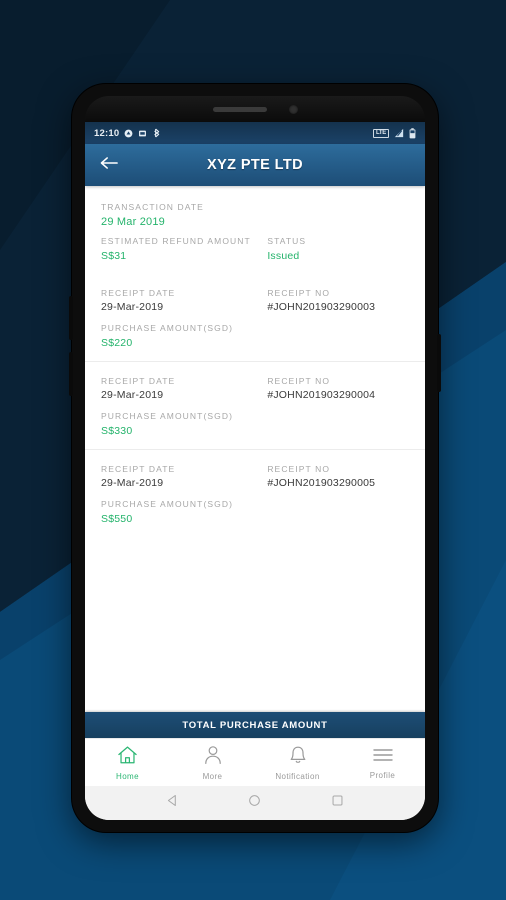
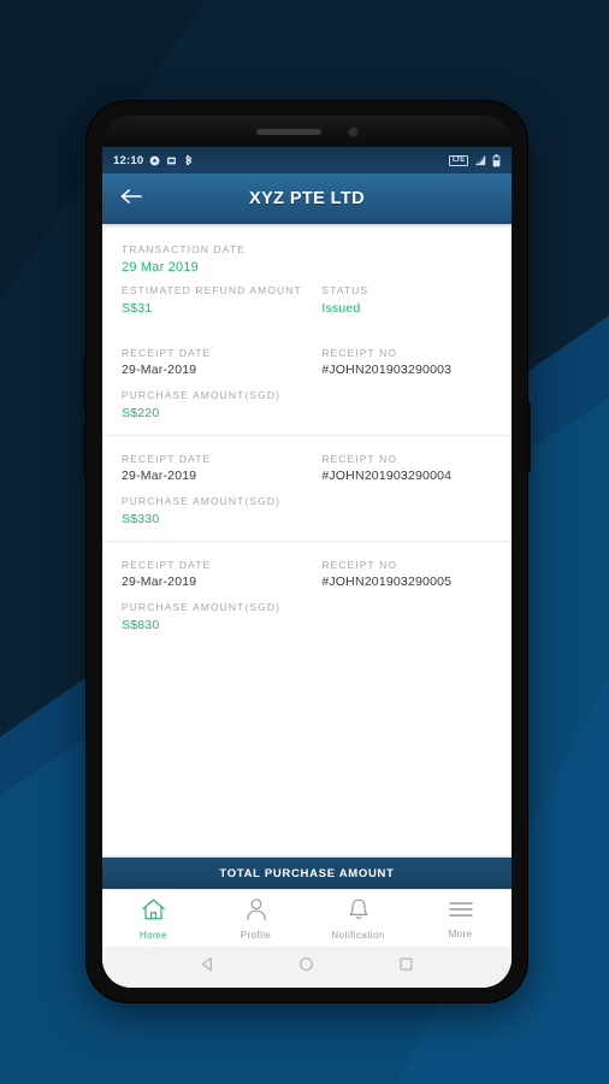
  12:10
  XYZ PTE LTD
  TRANSACTION DATE
  29 Mar 2019
  ESTIMATED REFUND AMOUNT
  STATUS
  S$31
  Issued
  RECEIPT DATE
  29-Mar-2019
  RECEIPT NO
  #JOHN201903290003
  PURCHASE AMOUNT(SGD)
  S$220
  RECEIPT DATE
  29-Mar-2019
  RECEIPT NO
  #JOHN201903290004
  PURCHASE AMOUNT(SGD)
  S$330
  RECEIPT DATE
  29-Mar-2019
  RECEIPT NO
  #JOHN201903290005
  PURCHASE AMOUNT(SGD)
- S$550
+ S$830
  TOTAL PURCHASE AMOUNT
  Home
- More
+ Profile
  Notification
- Profile
+ More
